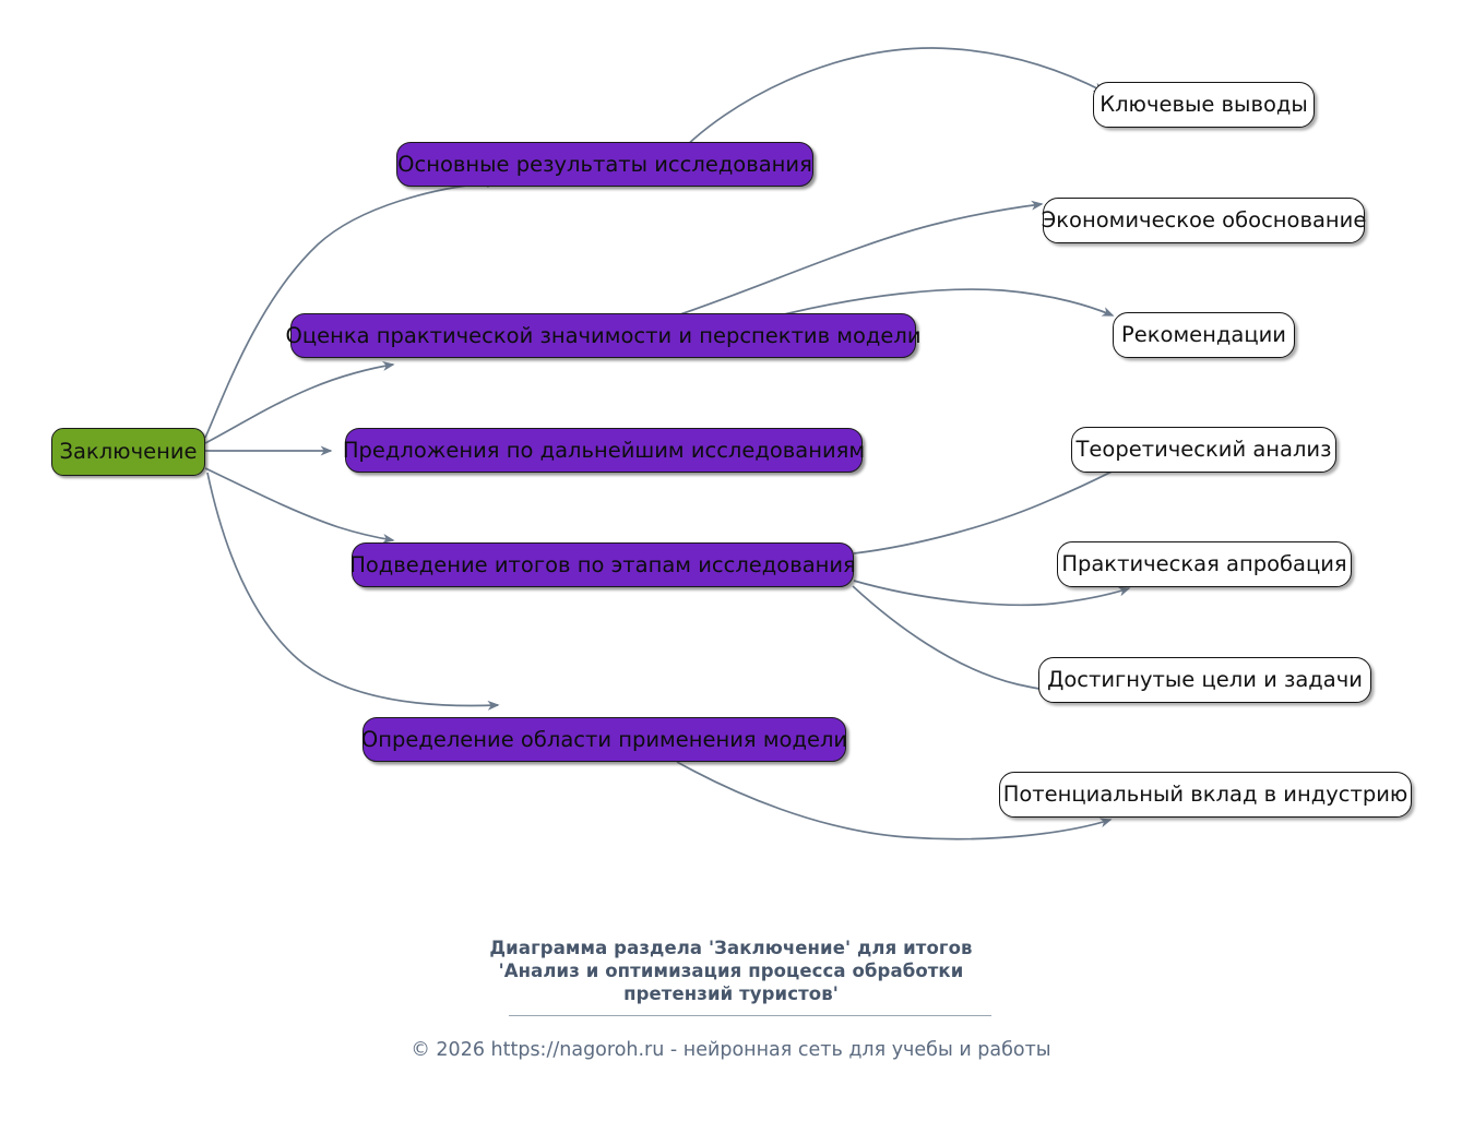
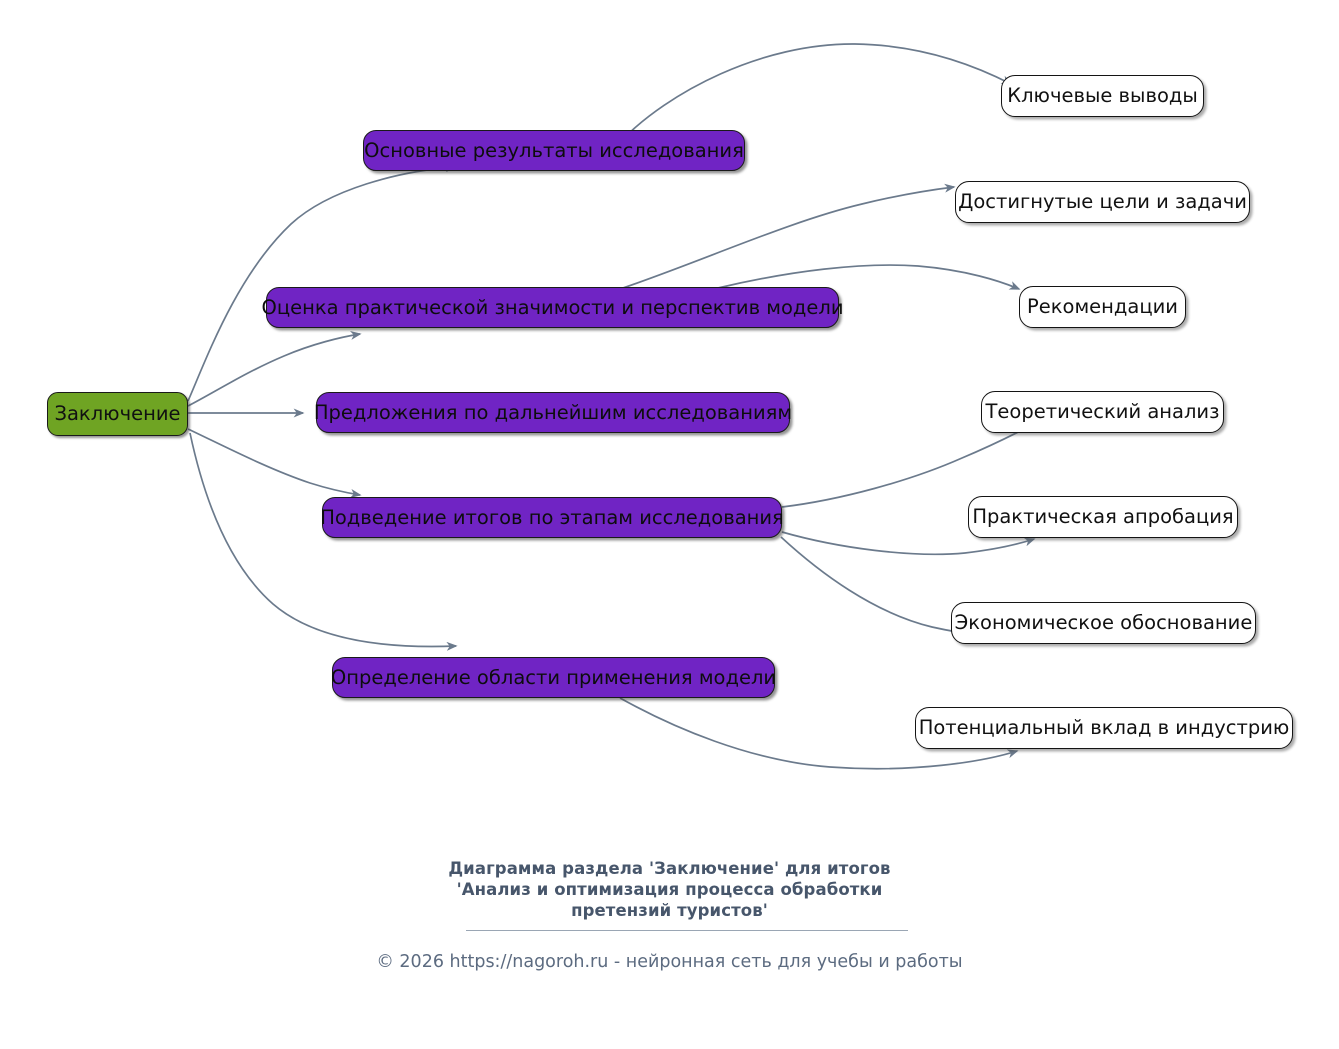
  Заключение
  Основные результаты исследования
  Оценка практической значимости и перспектив модели
  Предложения по дальнейшим исследованиям
  Подведение итогов по этапам исследования
  Определение области применения модели
  Ключевые выводы
- Экономическое обоснование
+ Достигнутые цели и задачи
  Рекомендации
  Теоретический анализ
  Практическая апробация
- Достигнутые цели и задачи
+ Экономическое обоснование
  Потенциальный вклад в индустрию
  Диаграмма раздела 'Заключение' для итогов
  'Анализ и оптимизация процесса обработки
  претензий туристов'
  © 2026 https://nagoroh.ru - нейронная сеть для учебы и работы
